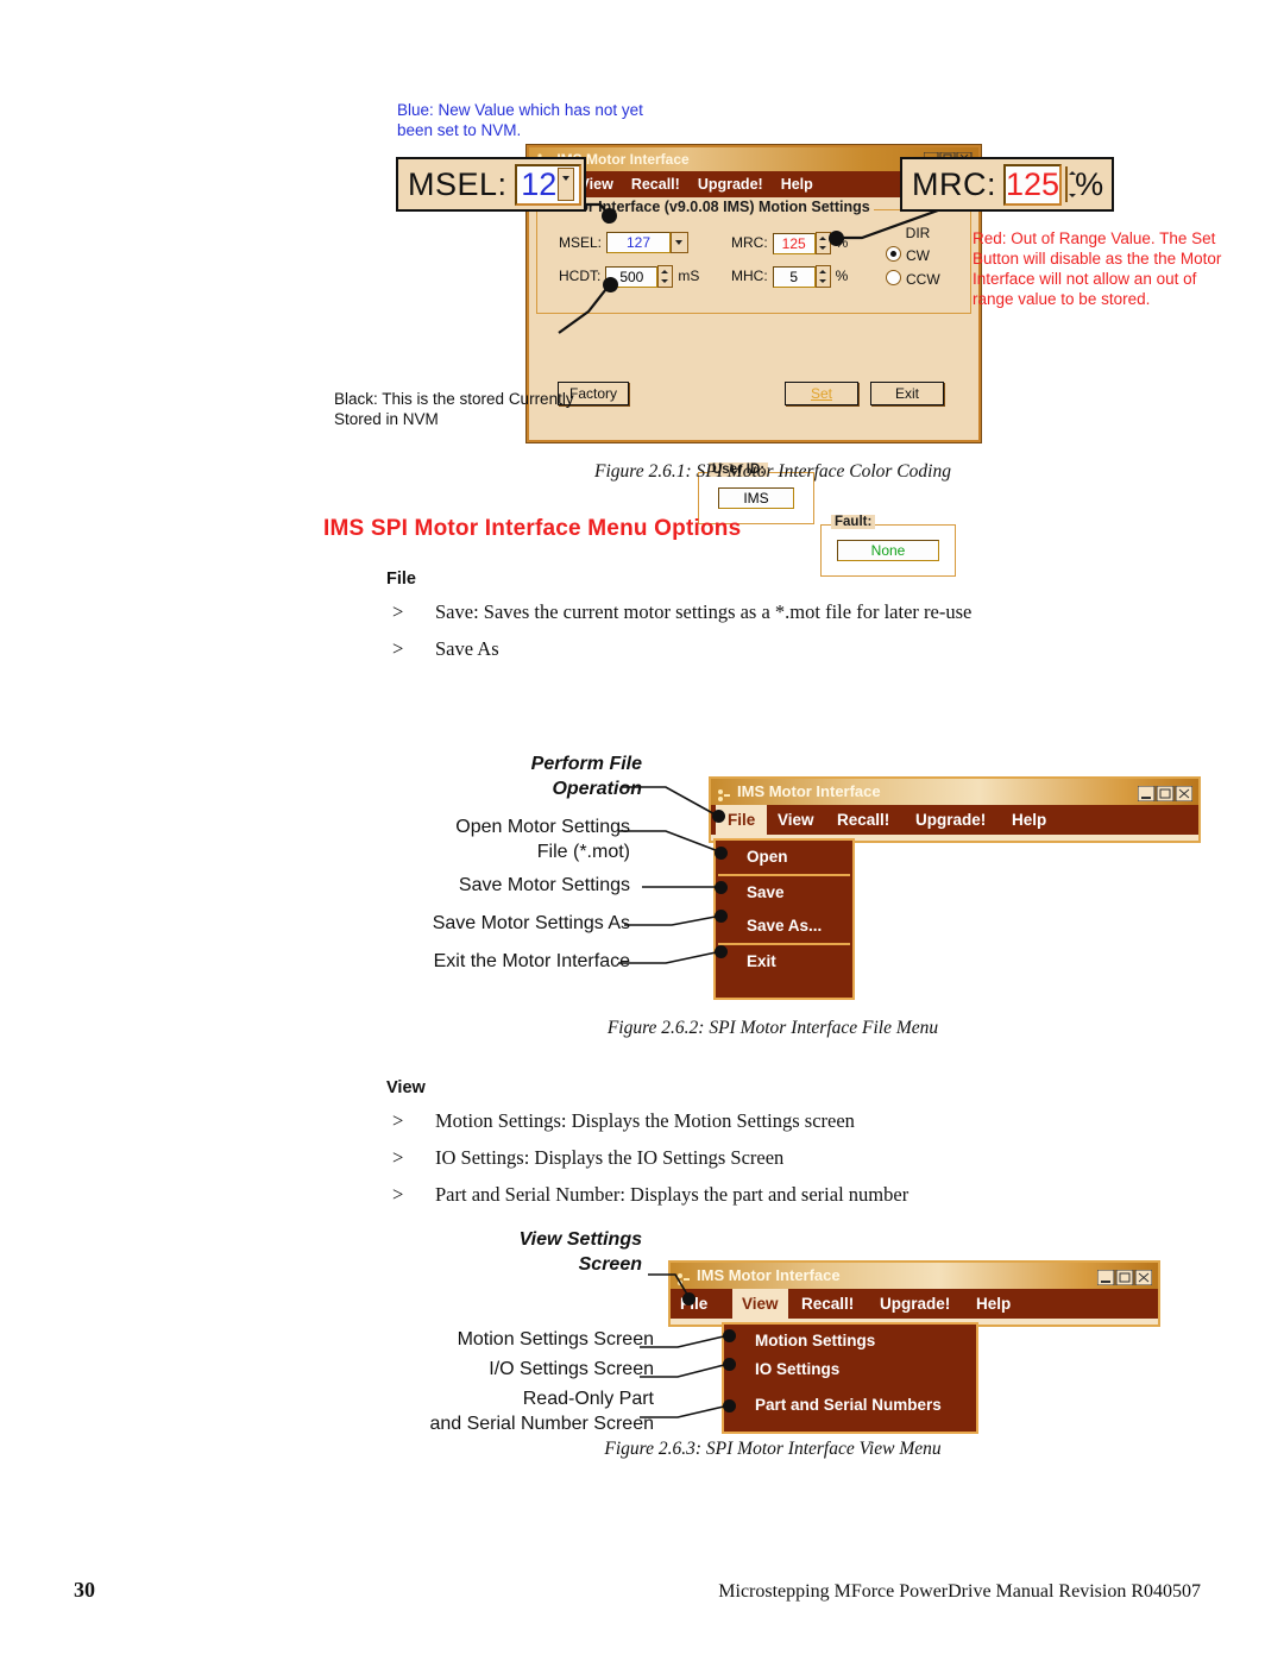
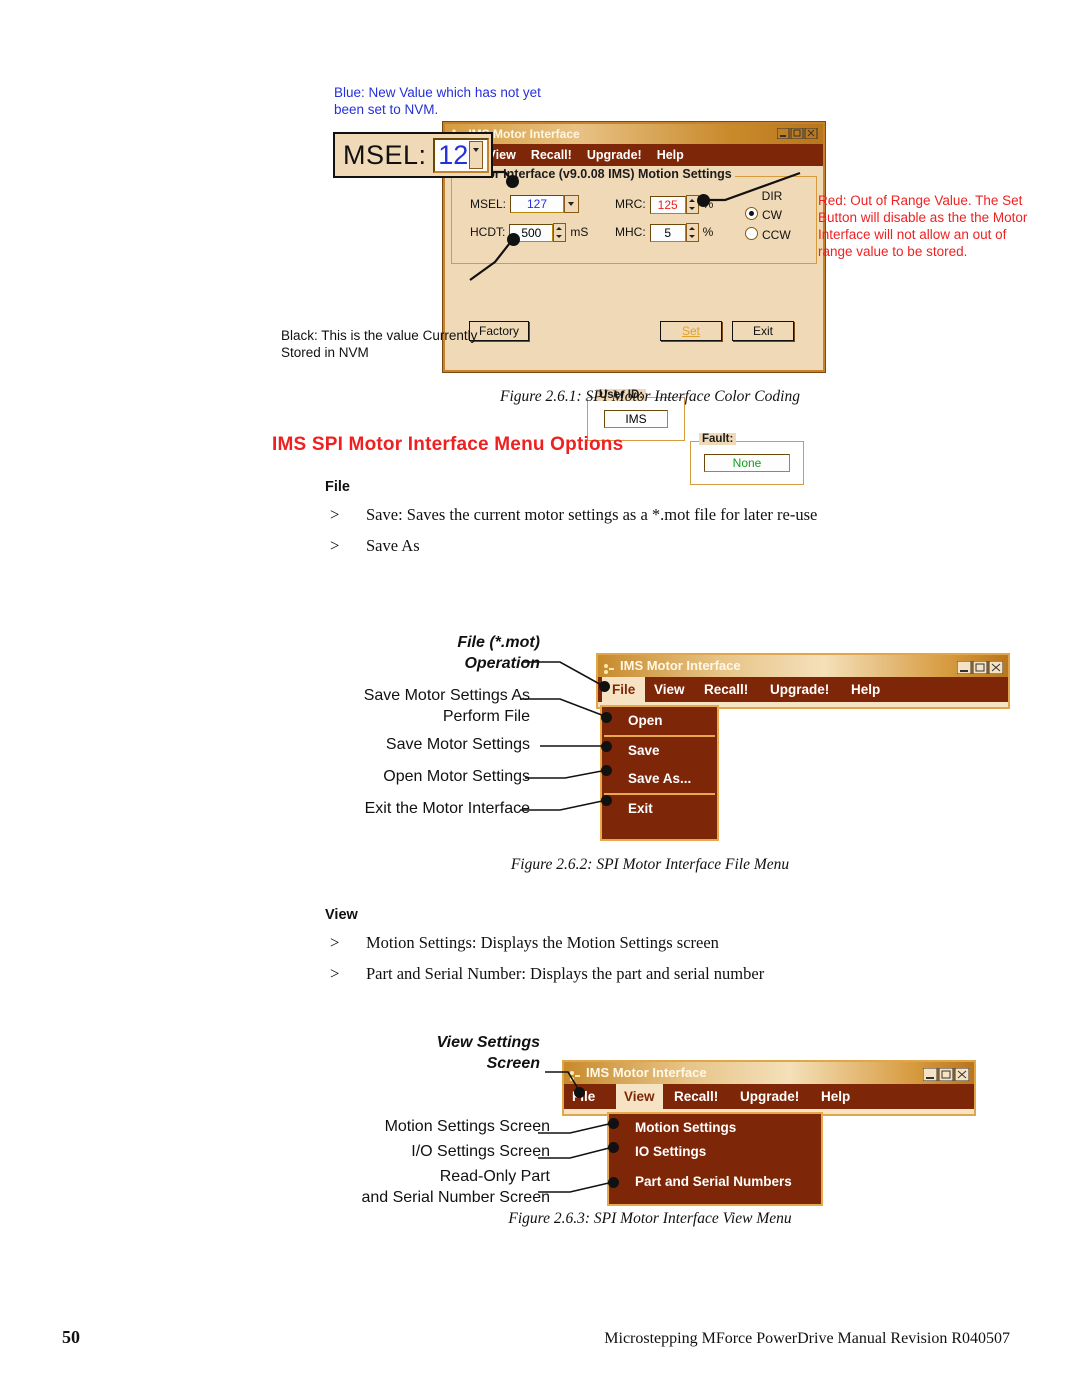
  Blue: New Value which has not yet been set to NVM.
  Motor Interface
  iew Recall! Upgrade! Help
  r Interface (v9.0.08 IMS) Motion Settings
  MSEL: 127
  MRC: 125
  DIR
  CW
  CCW
  HCDT: 500 mS
  MHC: 5 %
  User ID:
  IMS
  Fault:
  None
  Factory
  Set
  Exit
  MSEL:
- MRC:
- 125
- %
  Red: Out of Range Value. The Set Button will disable as the the Motor Interface will not allow an out of range value to be stored.
- Black: This is the stored Currently Stored in NVM
+ Black: This is the value Currently Stored in NVM
  Figure 2.6.1: SPI Motor Interface Color Coding
  IMS SPI Motor Interface Menu Options
  File
  > Save: Saves the current motor settings as a *.mot file for later re-use
  > Save As
- Perform File
+ File (*.mot)
  Operation
- Open Motor Settings
+ Save Motor Settings As
- File (*.mot)
+ Perform File
  Save Motor Settings
- Save Motor Settings As
+ Open Motor Settings
  Exit the Motor Interface
  IMS Motor Interface
  File
  View
  Recall!
  Upgrade!
  Help
  Open
  Save
  Save As...
  Exit
  Figure 2.6.2: SPI Motor Interface File Menu
  View
  > Motion Settings: Displays the Motion Settings screen
- > IO Settings: Displays the IO Settings Screen
  > Part and Serial Number: Displays the part and serial number
  View Settings
  Screen
  Motion Settings Screen
  I/O Settings Screen
  Read-Only Part
  and Serial Number Screen
  IMS Motor Interface
  View
  Recall!
  Upgrade!
  Help
  Motion Settings
  IO Settings
  Part and Serial Numbers
  Figure 2.6.3: SPI Motor Interface View Menu
- 30
+ 50
  Microstepping MForce PowerDrive Manual Revision R040507
